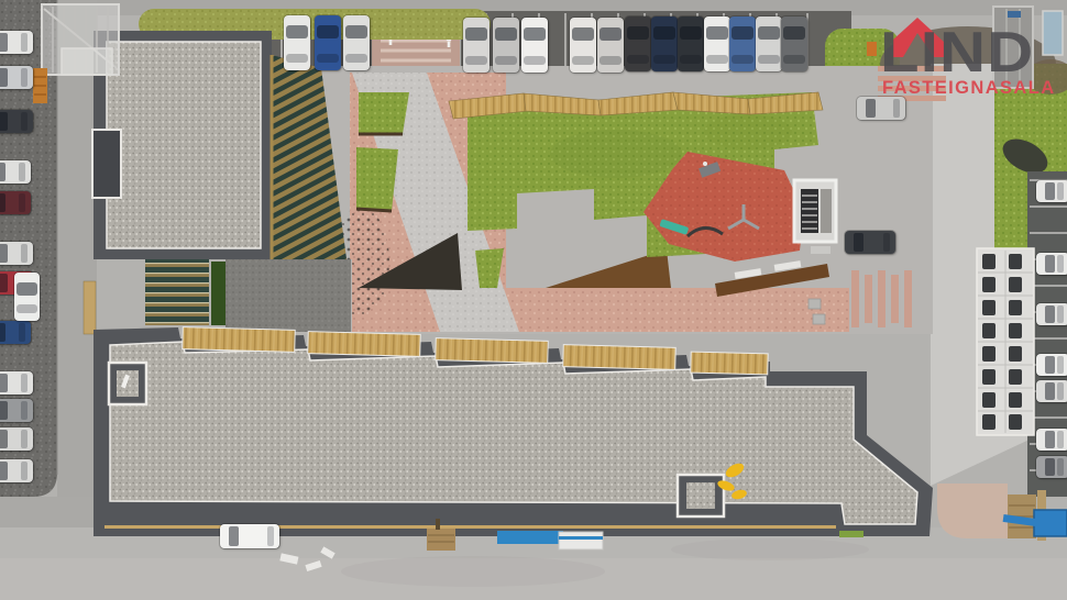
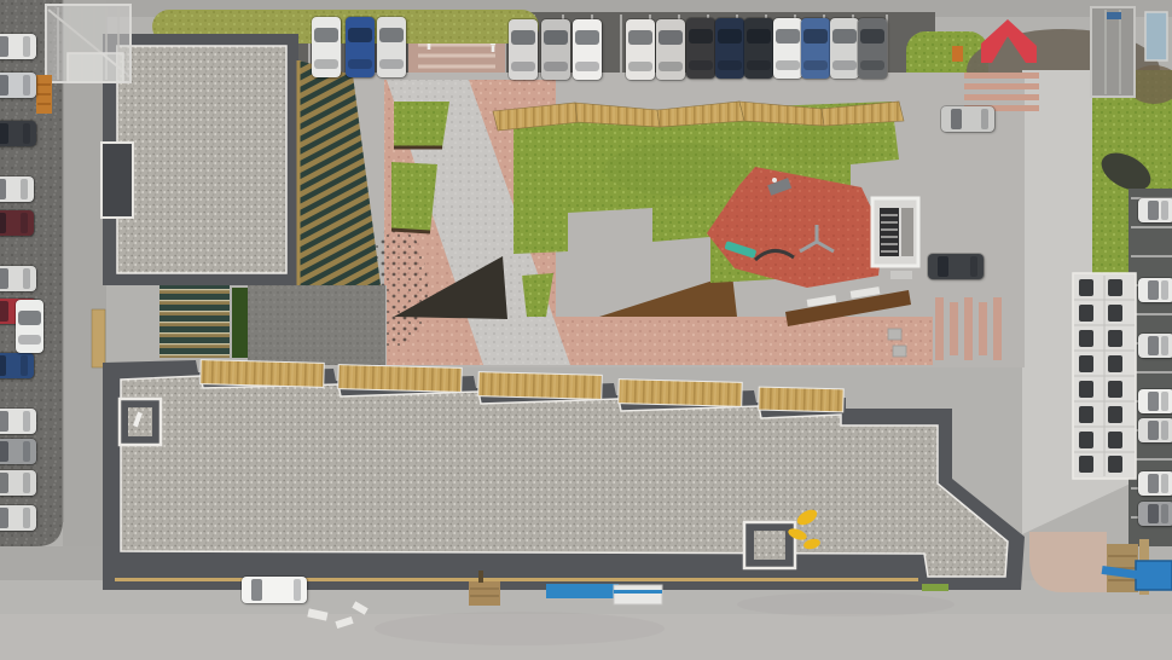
- LIND
- FASTEIGNASALA
